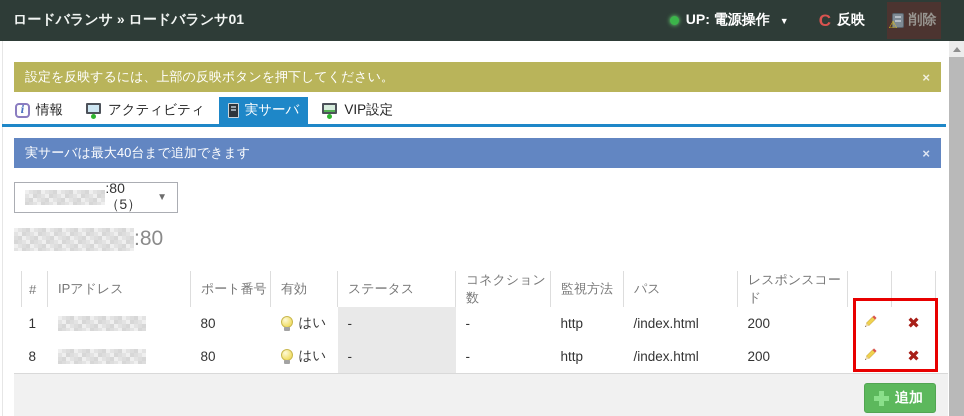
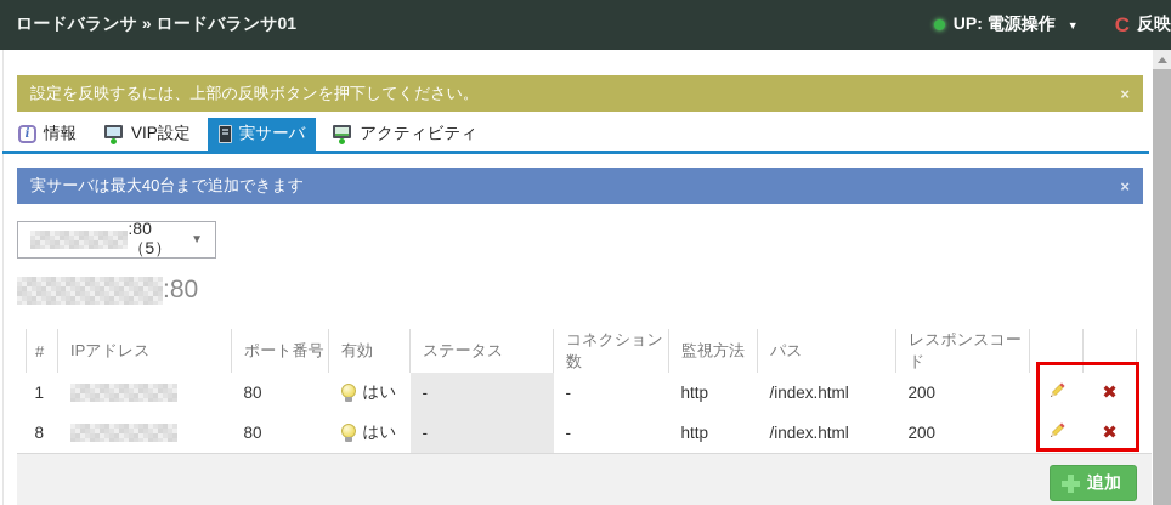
  ロードバランサ » ロードバランサ01
  UP: 電源操作
  ▼
  C
  反映
- ⚠
- 削除
  設定を反映するには、上部の反映ボタンを押下してください。
  ×
  i
  情報
- アクティビティ
+ VIP設定
  実サーバ
- VIP設定
+ アクティビティ
  実サーバは最大40台まで追加できます
  ×
  :80（5）
  ▼
  :80
  #	IPアドレス	ポート番号	有効	ステータス	コネクション数	監視方法	パス	レスポンスコード
  1		80	はい	-	-	http	/index.html	200		✖
  8		80	はい	-	-	http	/index.html	200		✖
  追加
